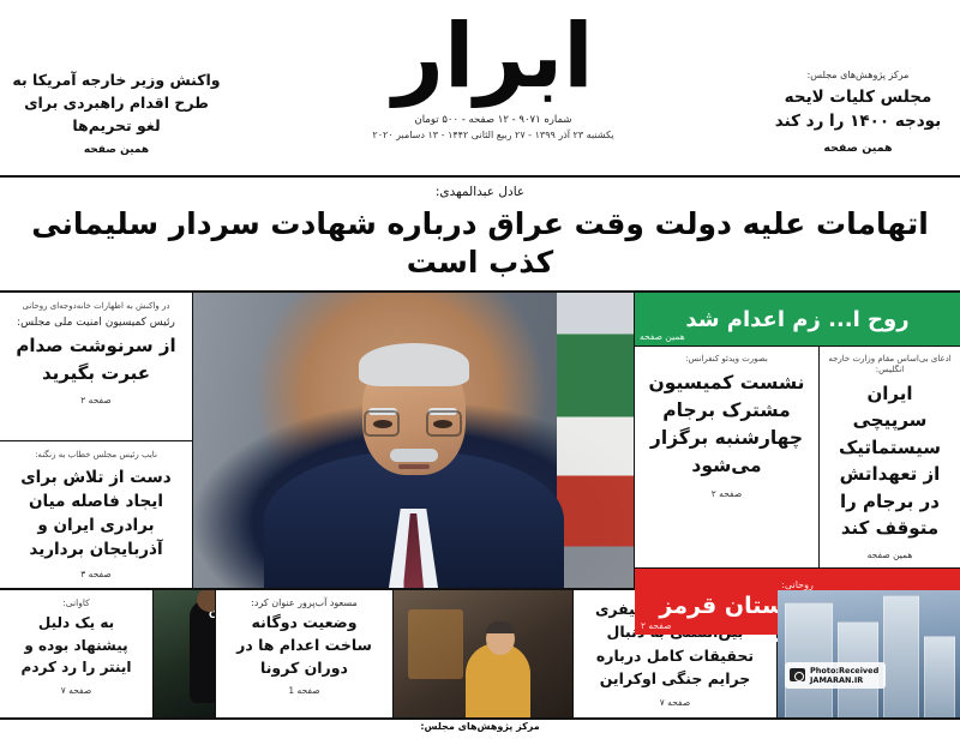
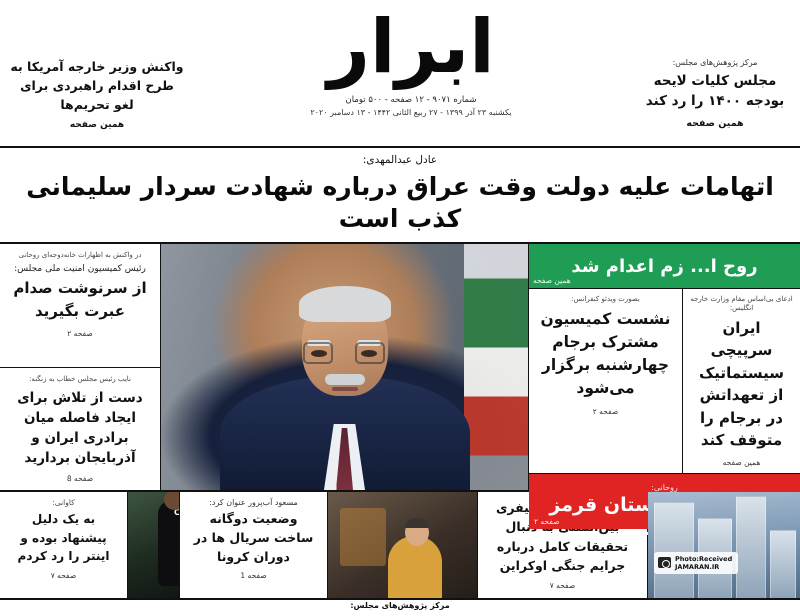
  مرکز پژوهشهای مجلس:
  مجلس کلیات لایحه بودجه ۱۴۰۰ را رد کند
  همین صفحه
  ابرار
  شماره ۹۰۷۱ - ۱۲ صفحه - ۵۰۰ تومان
  یکشنبه ۲۳ آذر ۱۳۹۹ - ۲۷ ربیع الثانی ۱۴۴۲ - ۱۳ دسامبر ۲۰۲۰
  واکنش وزیر خارجه آمریکا به طرح اقدام راهبردی برای لغو تحریم‌ها
  همین صفحه
  عادل عبدالمهدی:
  اتهامات علیه دولت وقت عراق درباره شهادت سردار سلیمانی کذب است
  روح ا... زم اعدام شد
  همین صفحه
  ادعای بی‌اساس مقام وزارت خارجه انگلیس:
  ایران سرپیچی سیستماتیک از تعهداتش در برجام را متوقف کند
  همین صفحه
  بصورت ویدئو کنفرانس:
  نشست کمیسیون مشترک برجام چهارشنبه برگزار می‌شود
  صفحه ۲
  روحانی:
  صفحه ۲
  در واکنش به اظهارات خانه‌دوجه‌ای روحانی
  رئیس کمیسیون امنیت ملی مجلس:
  از سرنوشت صدام عبرت بگیرید
  صفحه ۲
  نایب رئیس مجلس خطاب به زنگنه:
  دست از تلاش برای ایجاد فاصله میان برادری ایران و آذربایجان بردارید
- صفحه ۳
+ صفحه 8
  Photo:Received
  JAMARAN.IR
  صفحه ۷
  مسعود آب‌پرور عنوان کرد:
- وضعیت دوگانه ساخت اعدام ها در دوران کرونا
+ وضعیت دوگانه ساخت سریال ها در دوران کرونا
  صفحه 1
  کاوانی:
  به یک دلیل پیشنهاد بوده و اینتر را رد کردم
  صفحه ۷
  مرکز پژوهش‌های مجلس:
